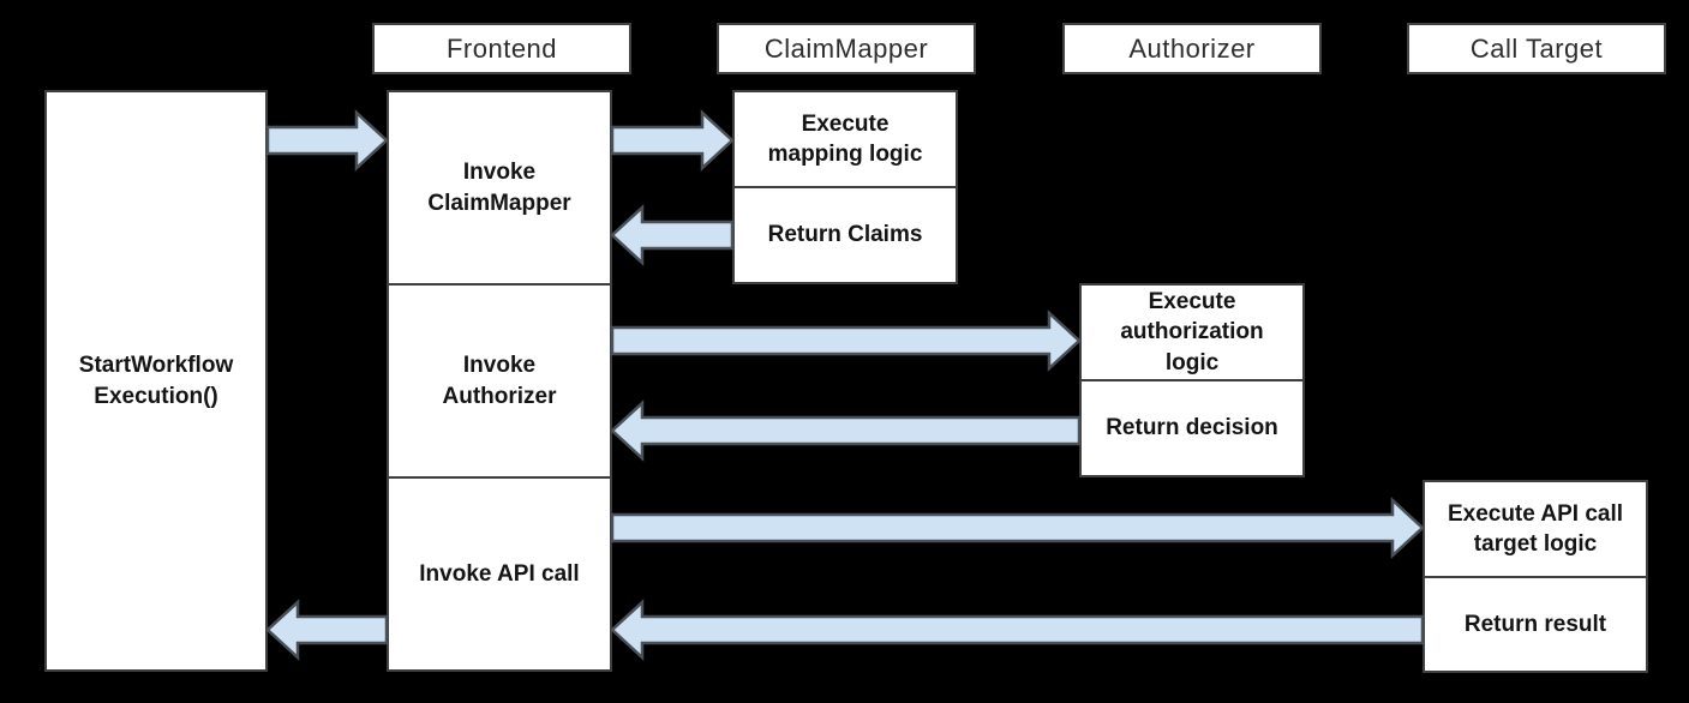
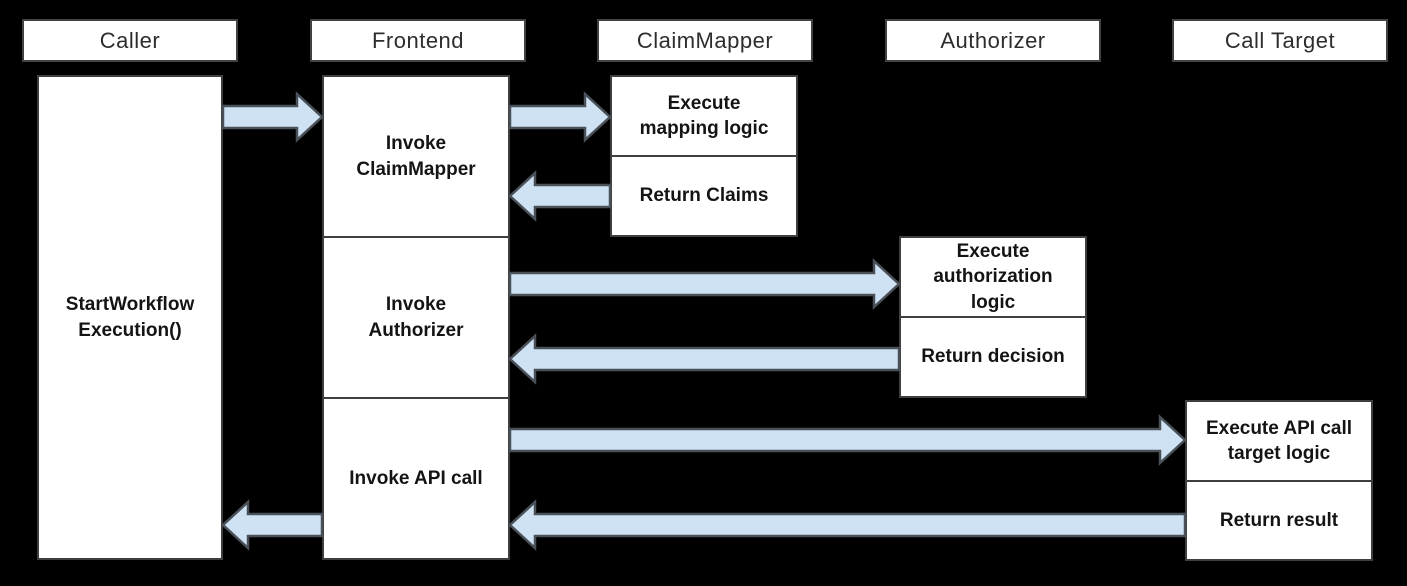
+ Caller
  Frontend
  ClaimMapper
  Authorizer
  Call Target
  StartWorkflow
  Execution()
  Invoke
  ClaimMapper
  Invoke
  Authorizer
  Invoke API call
  Execute
  mapping logic
  Return Claims
  Execute
  authorization
  logic
  Return decision
  Execute API call
  target logic
  Return result
